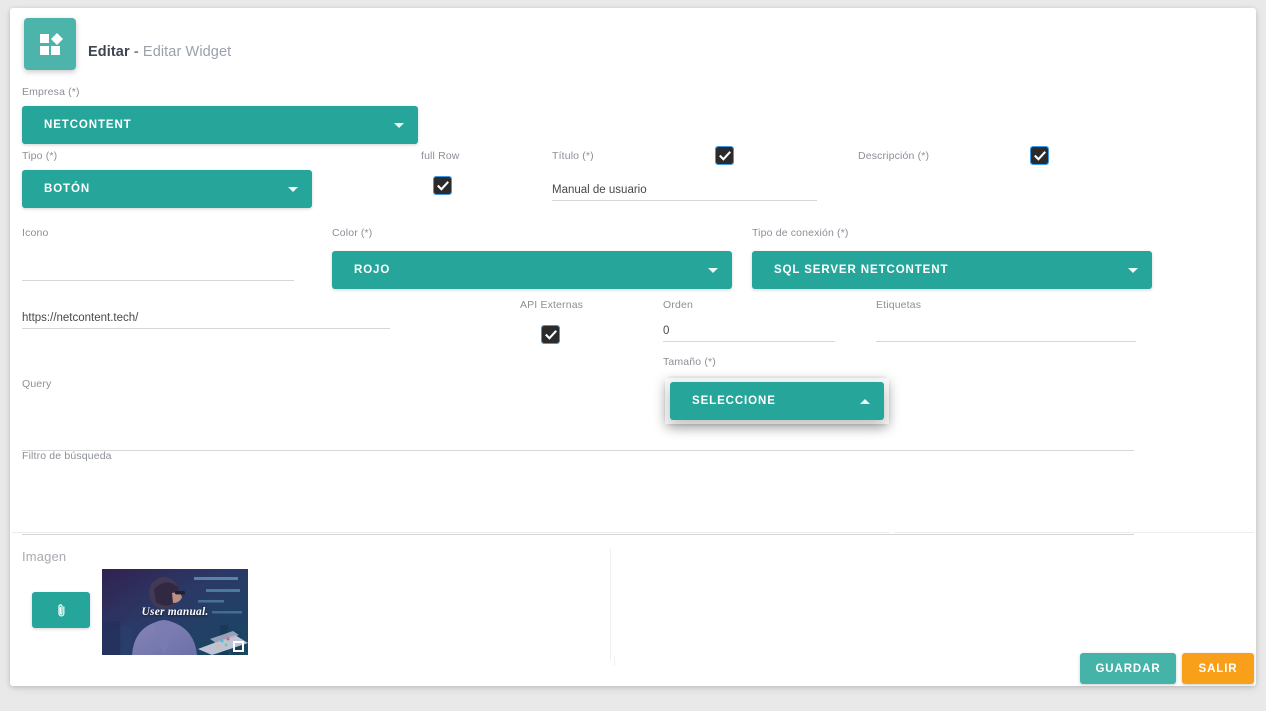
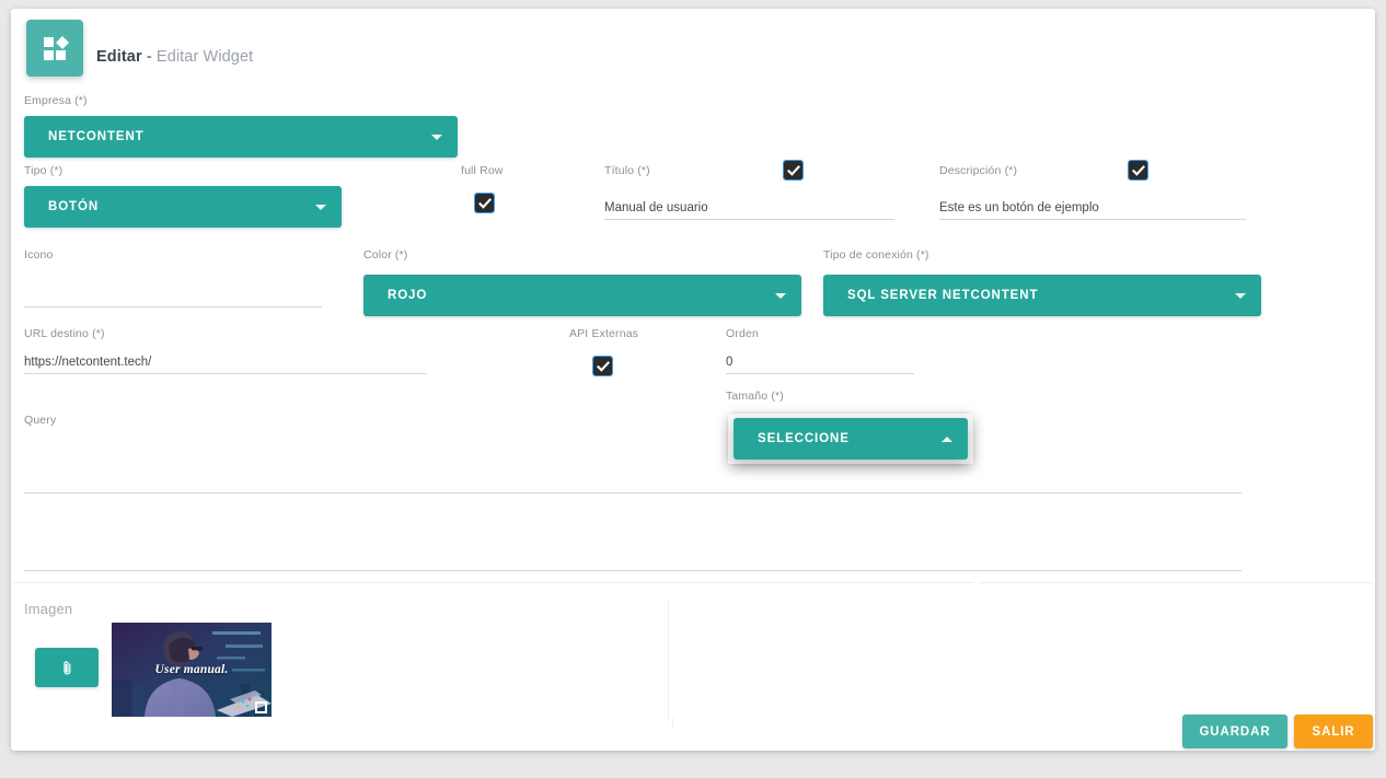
  Editar - Editar Widget
  Empresa (*)
  NETCONTENT
  Tipo (*)
  BOTÓN
  full Row
  Título (*)
  Manual de usuario
  Descripción (*)
+ Este es un botón de ejemplo
  Icono
  Color (*)
  ROJO
  Tipo de conexión (*)
  SQL SERVER NETCONTENT
+ URL destino (*)
  https://netcontent.tech/
  API Externas
  Orden
  0
- Etiquetas
  Tamaño (*)
  SELECCIONE
  Query
- Filtro de búsqueda
  Imagen
  User manual.
  GUARDAR
  SALIR
